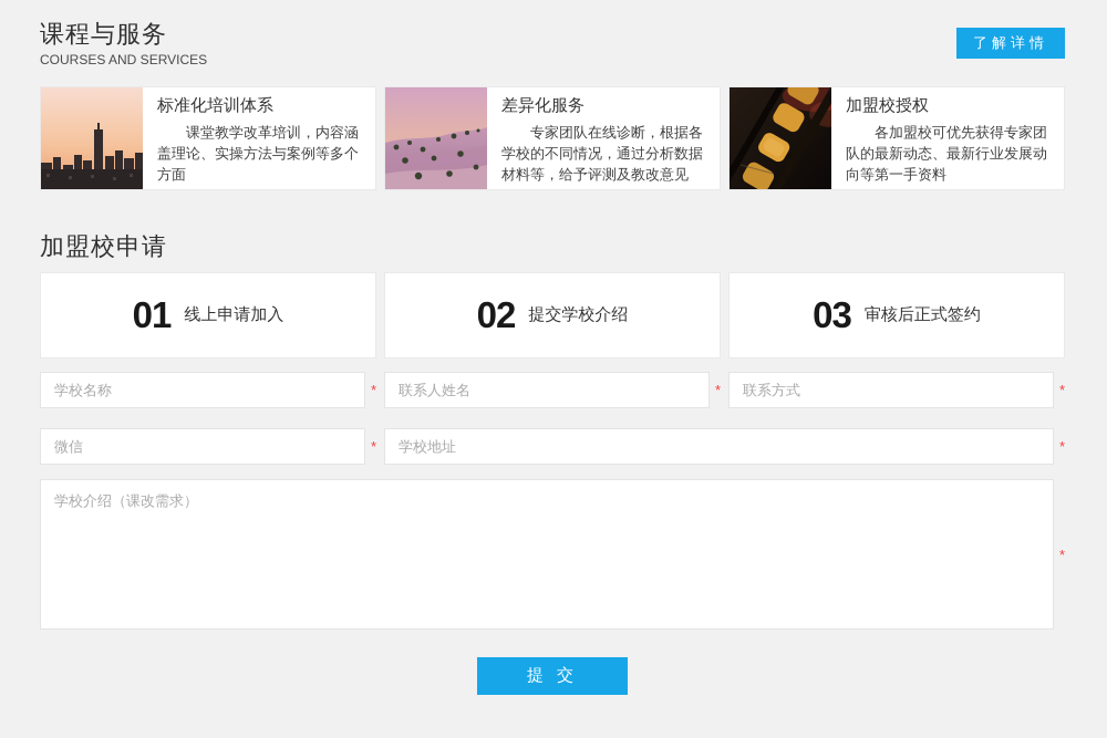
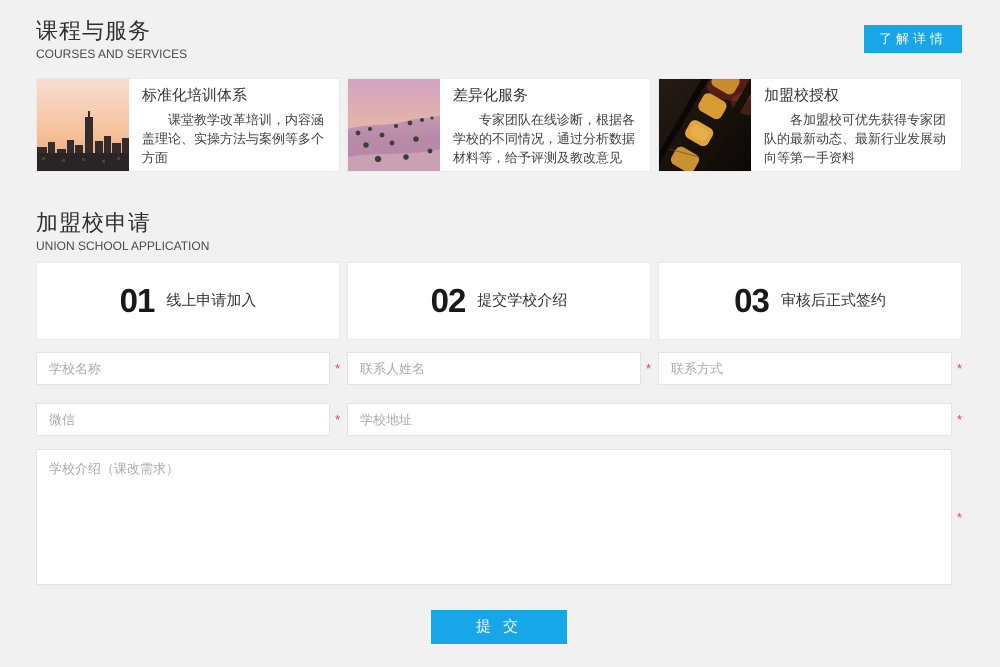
  课程与服务
  COURSES AND SERVICES
  了解详情
  标准化培训体系
  课堂教学改革培训，内容涵盖理论、实操方法与案例等多个方面
  差异化服务
  专家团队在线诊断，根据各学校的不同情况，通过分析数据材料等，给予评测及教改意见
  加盟校授权
  各加盟校可优先获得专家团队的最新动态、最新行业发展动向等第一手资料
  加盟校申请
+ UNION SCHOOL APPLICATION
  01
  线上申请加入
  02
  提交学校介绍
  03
  审核后正式签约
  学校名称
  *
  联系人姓名
  *
  联系方式
  *
  微信
  *
  学校地址
  *
  学校介绍（课改需求）
  *
  提交
